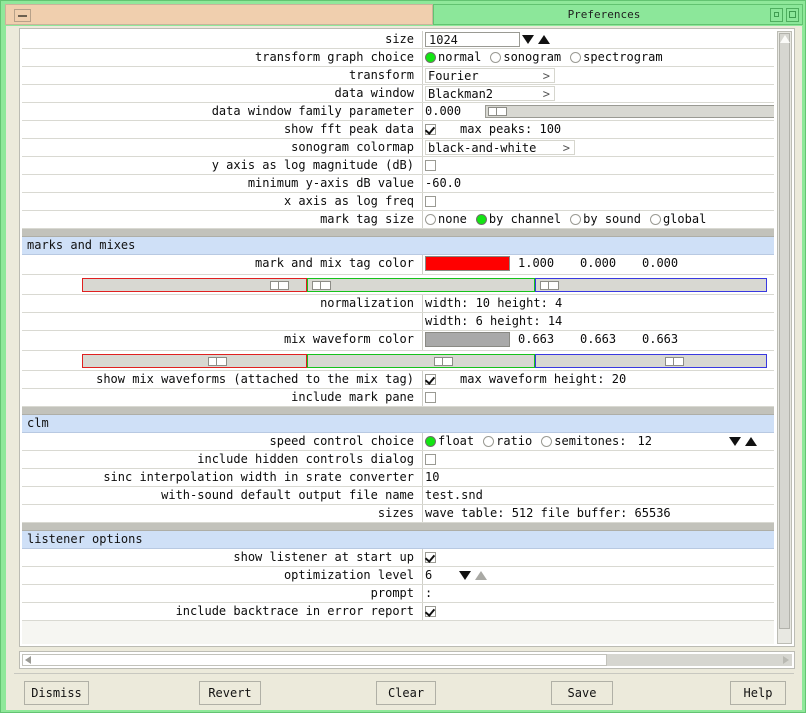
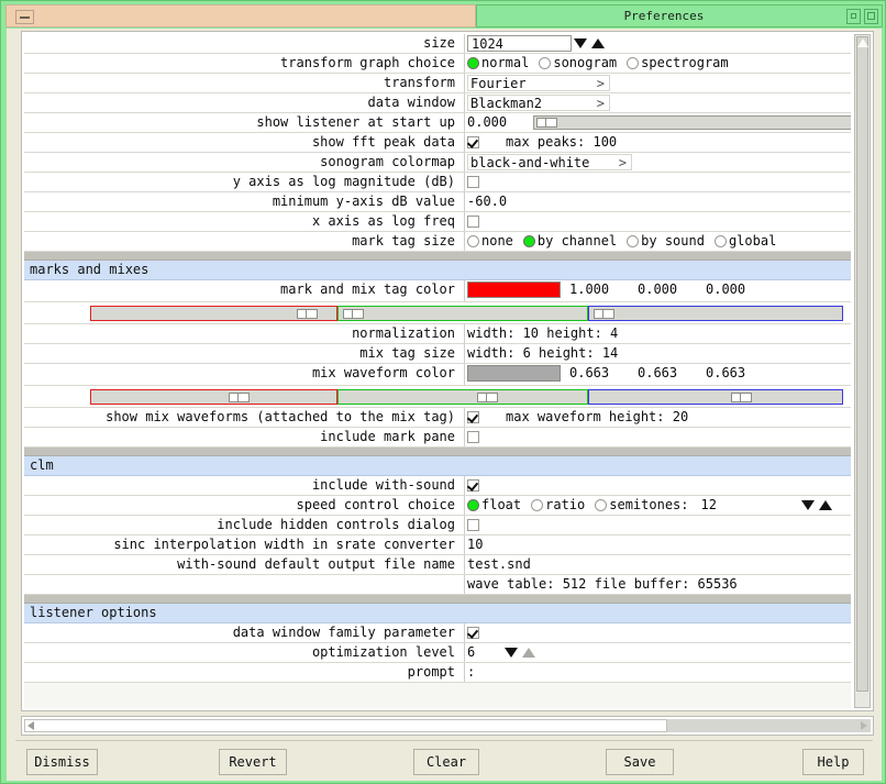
  Preferences
  size
  1024
  transform graph choice
  normal sonogram spectrogram
  transform
  Fourier
  >
  data window
  Blackman2
  >
- data window family parameter
+ show listener at start up
  0.000
  show fft peak data
  max peaks: 100
  sonogram colormap
  black-and-white
  >
  y axis as log magnitude (dB)
  minimum y-axis dB value
  -60.0
  x axis as log freq
  mark tag size
  none by channel by sound global
  marks and mixes
  mark and mix tag color
  1.000 0.000 0.000
  normalization
  width: 10 height: 4
+ mix tag size
  width: 6 height: 14
  mix waveform color
  0.663 0.663 0.663
  show mix waveforms (attached to the mix tag)
  max waveform height: 20
  include mark pane
  clm
+ include with-sound
  speed control choice
  float ratio semitones: 12
  include hidden controls dialog
  sinc interpolation width in srate converter
  10
  with-sound default output file name
  test.snd
- sizes
  wave table: 512 file buffer: 65536
  listener options
- show listener at start up
+ data window family parameter
  optimization level
  6
  prompt
  :
- include backtrace in error report
  Dismiss
  Revert
  Clear
  Save
  Help
